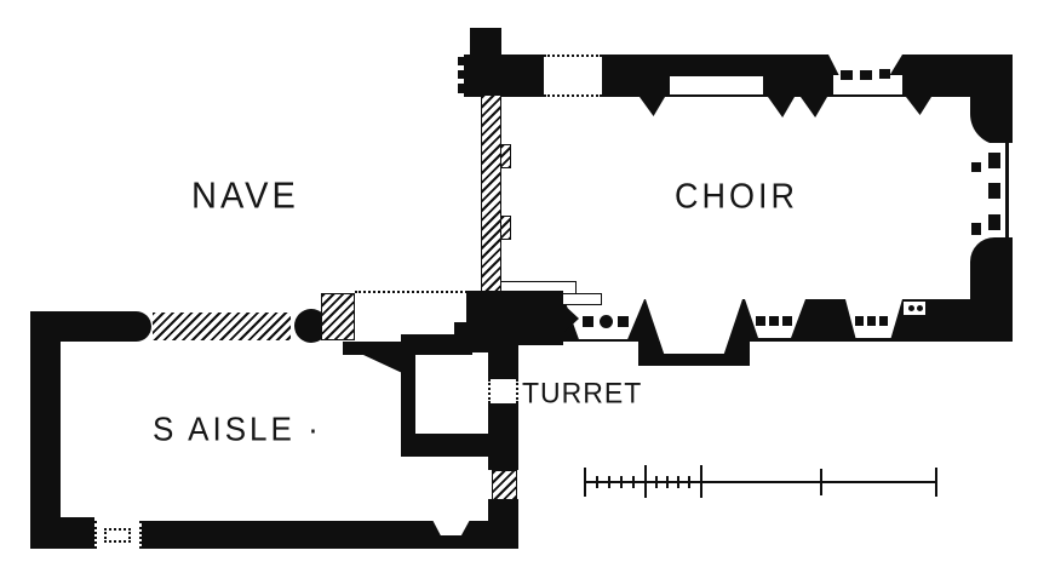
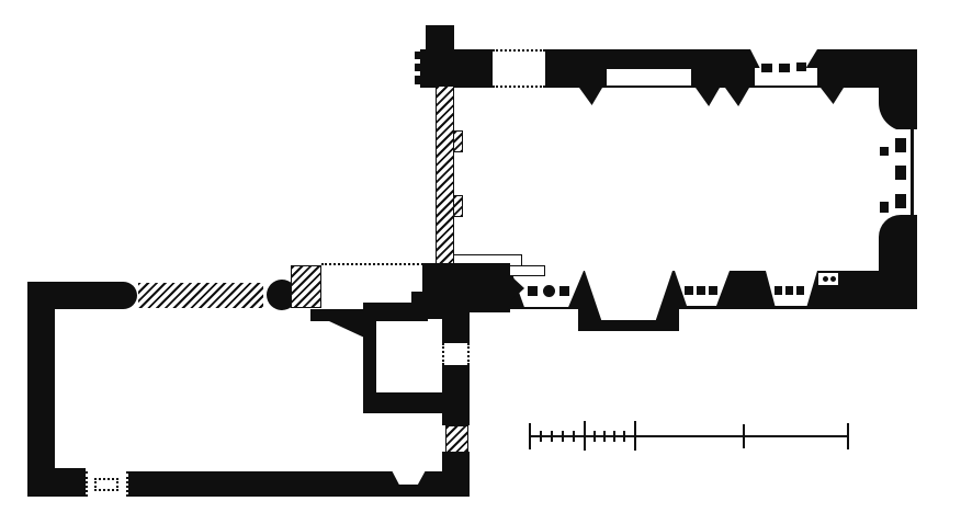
- NAVE
- CHOIR
- S AISLE ·
- TURRET
